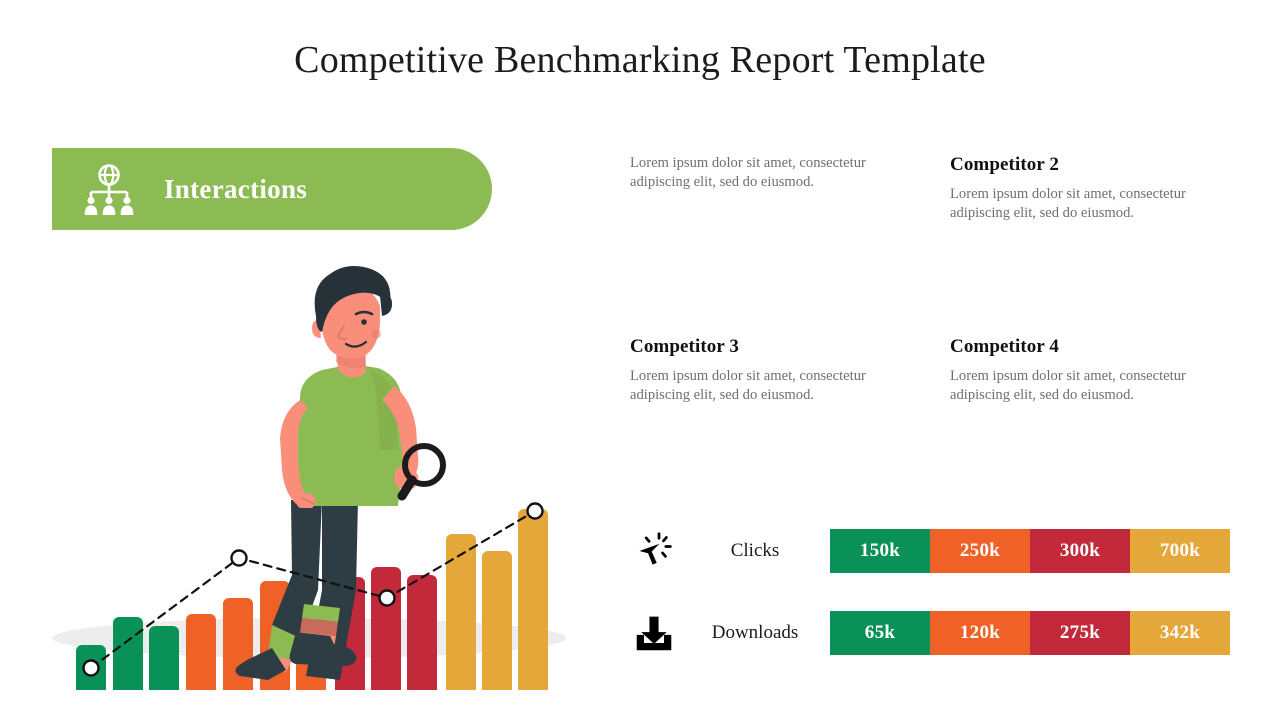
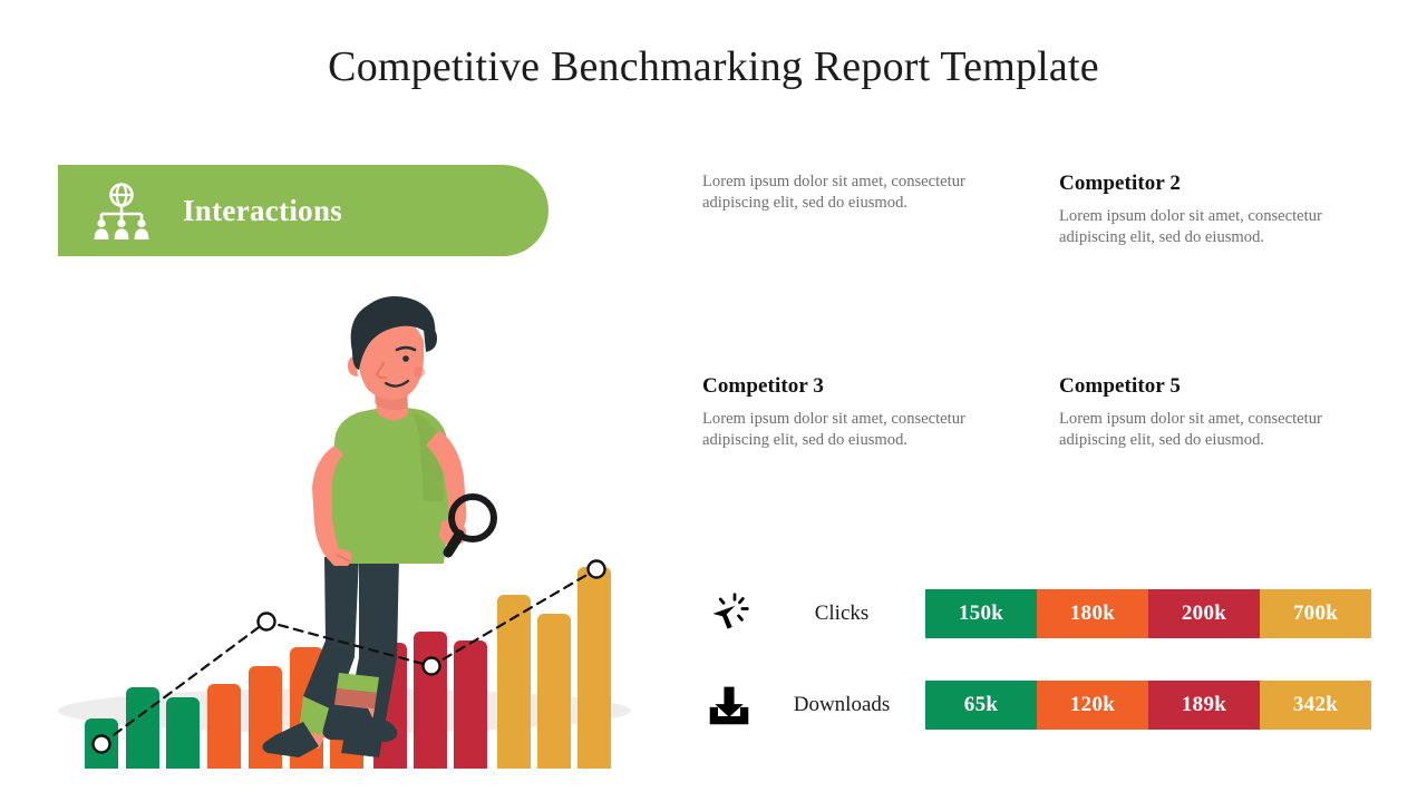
  Competitive Benchmarking Report Template
  Interactions
  Lorem ipsum dolor sit amet, consectetur adipiscing elit, sed do eiusmod.
  Competitor 2
  Lorem ipsum dolor sit amet, consectetur adipiscing elit, sed do eiusmod.
  Competitor 3
  Lorem ipsum dolor sit amet, consectetur adipiscing elit, sed do eiusmod.
- Competitor 4
+ Competitor 5
  Lorem ipsum dolor sit amet, consectetur adipiscing elit, sed do eiusmod.
  Clicks
  150k
- 250k
+ 180k
- 300k
+ 200k
  700k
  Downloads
  65k
  120k
- 275k
+ 189k
  342k
